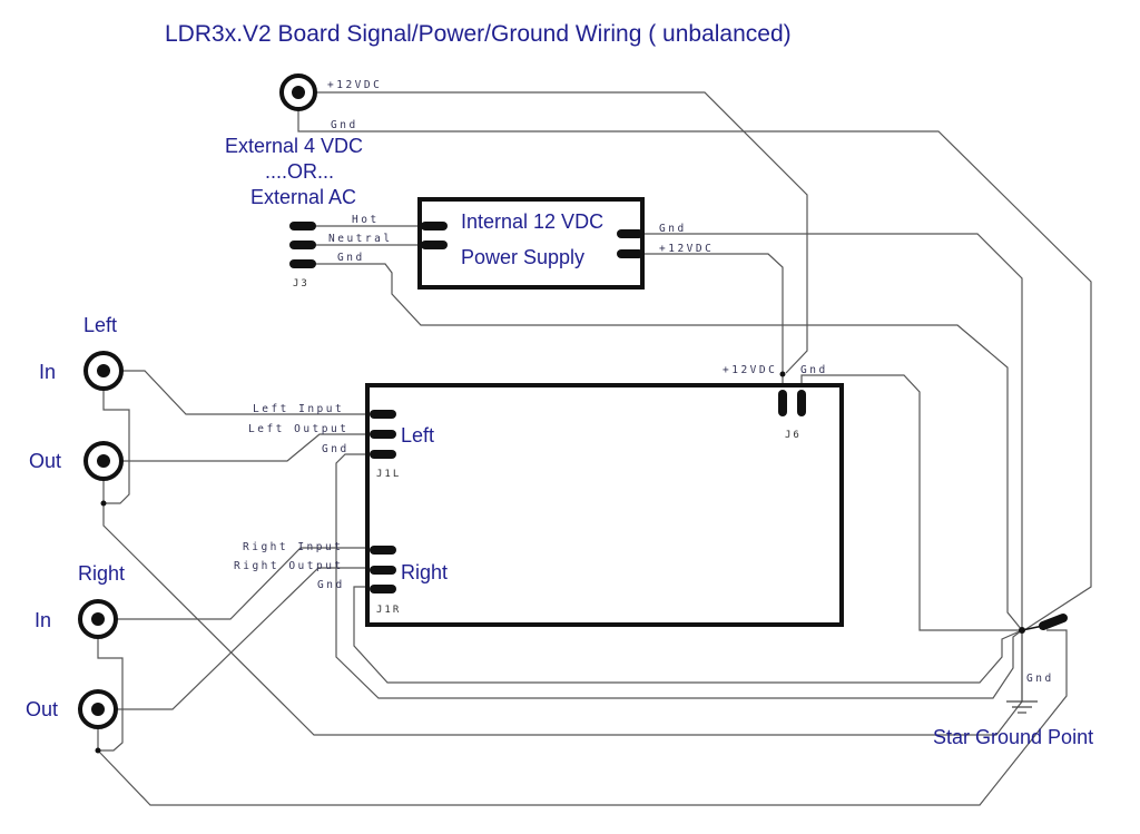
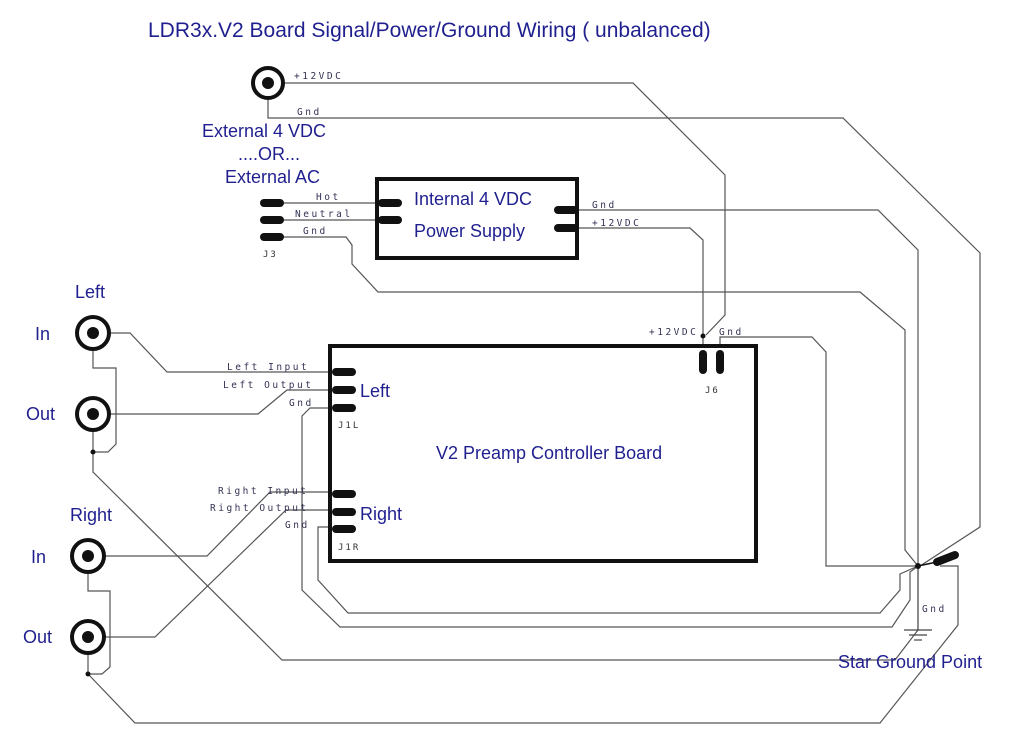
  LDR3x.V2 Board Signal/Power/Ground Wiring ( unbalanced)
  Gnd
  Star Ground Point
  +12VDC
  Gnd
  External 4 VDC
  ....OR...
  External AC
  Hot
  Neutral
  Gnd
  J3
- Internal 12 VDC
+ Internal 4 VDC
  Power Supply
  Gnd
  +12VDC
+ V2 Preamp Controller Board
  +12VDC
  Gnd
  J6
  Left
  J1L
  Left Input
  Left Output
  Gnd
  Right
  J1R
  Right Input
  Right Output
  Gnd
  Left
  In
  Out
  Right
  In
  Out
